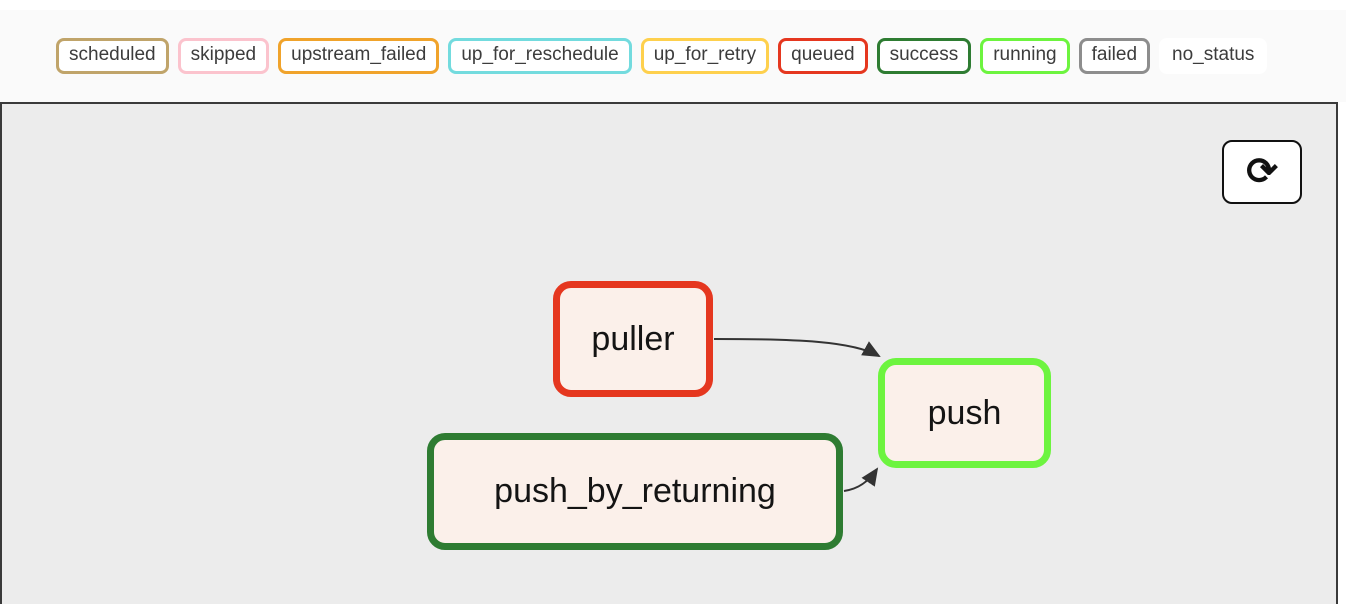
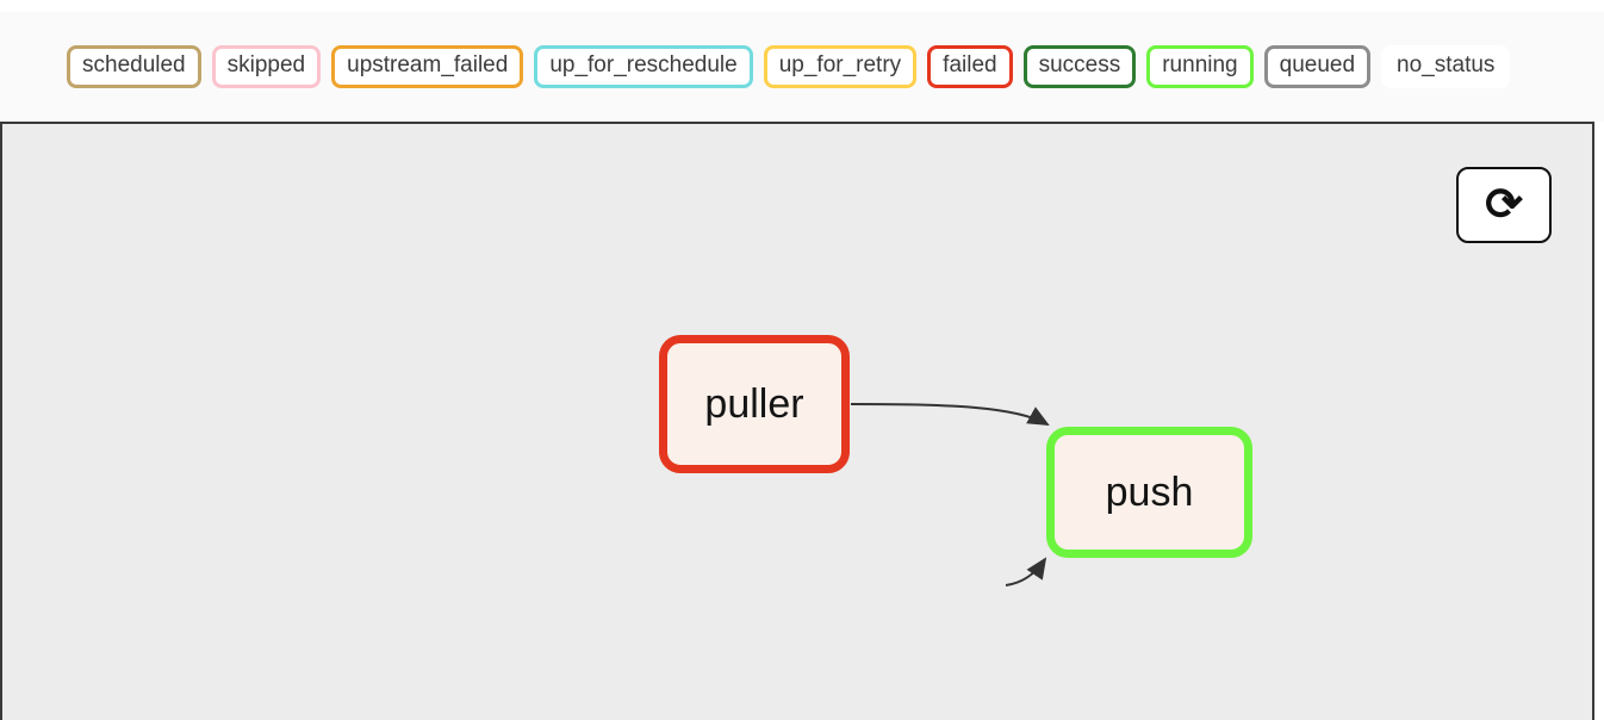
  scheduled
  skipped
  upstream_failed
  up_for_reschedule
  up_for_retry
- queued
+ failed
  success
  running
- failed
+ queued
  no_status
  puller
- push_by_returning
  push
  ⟳
